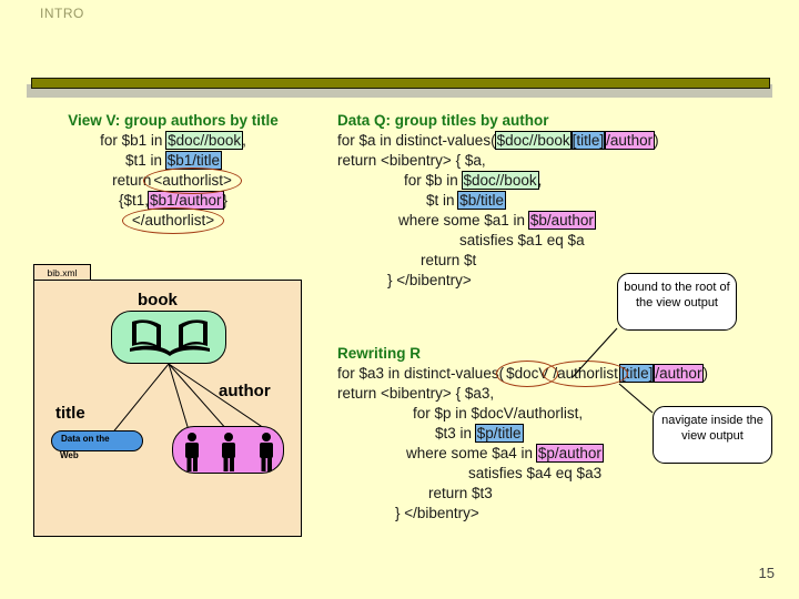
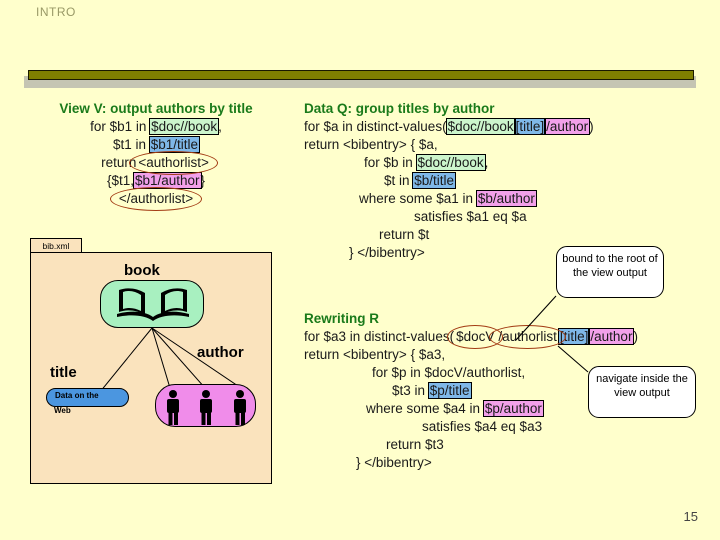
  INTRO
- View V: group authors by title
+ View V: output authors by title
  for $b1 in $doc//book,
  $t1 in $b1/title
  return <authorlist>
  {$t1,$b1/author}
  </authorlist>
  Data Q: group titles by author
  for $a in distinct-values($doc//book [title] /author)
  return <bibentry> { $a,
  for $b in $doc//book,
  $t in $b/title
  where some $a1 in $b/author
  satisfies $a1 eq $a
  return $t
  } </bibentry>
  Rewriting R
  for $a3 in distinct-values( $docV /auhorlist [title] /author)
  return <bibentry> { $a3,
  for $p in $docV/authorlist,
  $t3 in $p/title
  where some $a4 in $p/author
  satisfies $a4 eq $a3
  return $t3
  } </bibentry>
  bib.xml
  book
  title
  Data on the
  Web
  author
  bound to the root of the view output
  navigate inside the view output
  15
